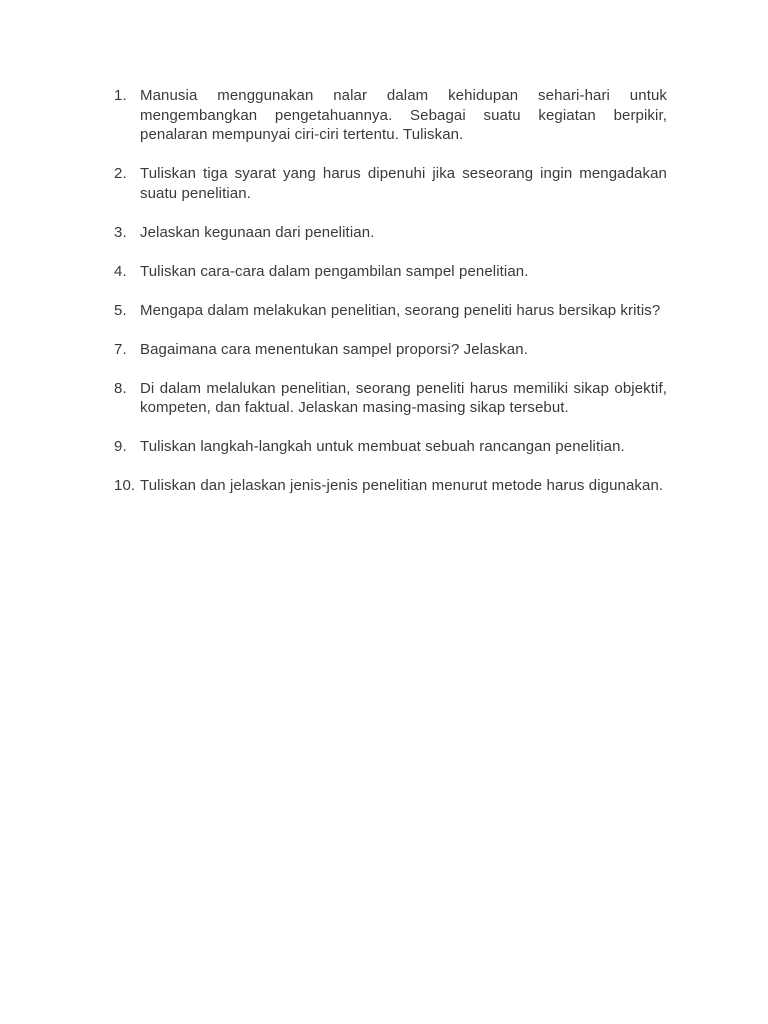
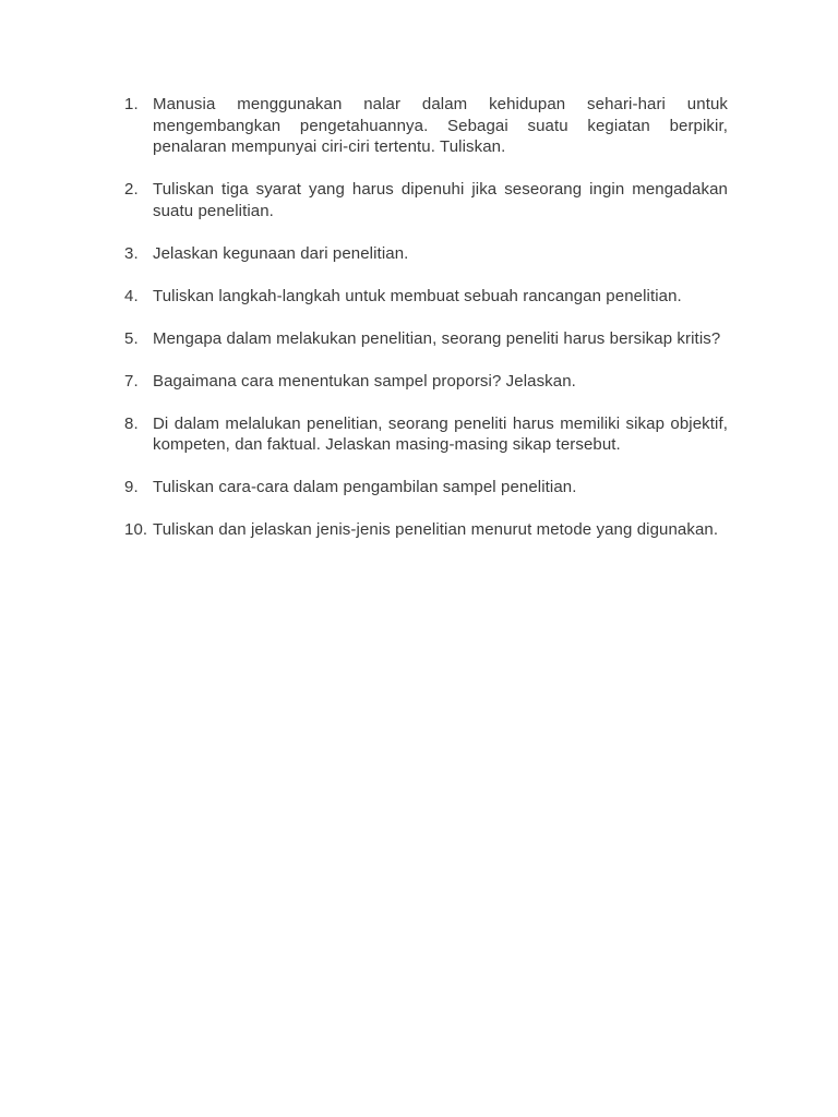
  1.
  Manusia menggunakan nalar dalam kehidupan sehari-hari untuk mengembangkan pengetahuannya. Sebagai suatu kegiatan berpikir, penalaran mempunyai ciri-ciri tertentu. Tuliskan.
  2.
  Tuliskan tiga syarat yang harus dipenuhi jika seseorang ingin mengadakan suatu penelitian.
  3.
  Jelaskan kegunaan dari penelitian.
  4.
- Tuliskan cara-cara dalam pengambilan sampel penelitian.
+ Tuliskan langkah-langkah untuk membuat sebuah rancangan penelitian.
  5.
  Mengapa dalam melakukan penelitian, seorang peneliti harus bersikap kritis?
  7.
  Bagaimana cara menentukan sampel proporsi? Jelaskan.
  8.
  Di dalam melalukan penelitian, seorang peneliti harus memiliki sikap objektif, kompeten, dan faktual. Jelaskan masing-masing sikap tersebut.
  9.
- Tuliskan langkah-langkah untuk membuat sebuah rancangan penelitian.
+ Tuliskan cara-cara dalam pengambilan sampel penelitian.
  10.
- Tuliskan dan jelaskan jenis-jenis penelitian menurut metode harus digunakan.
+ Tuliskan dan jelaskan jenis-jenis penelitian menurut metode yang digunakan.
